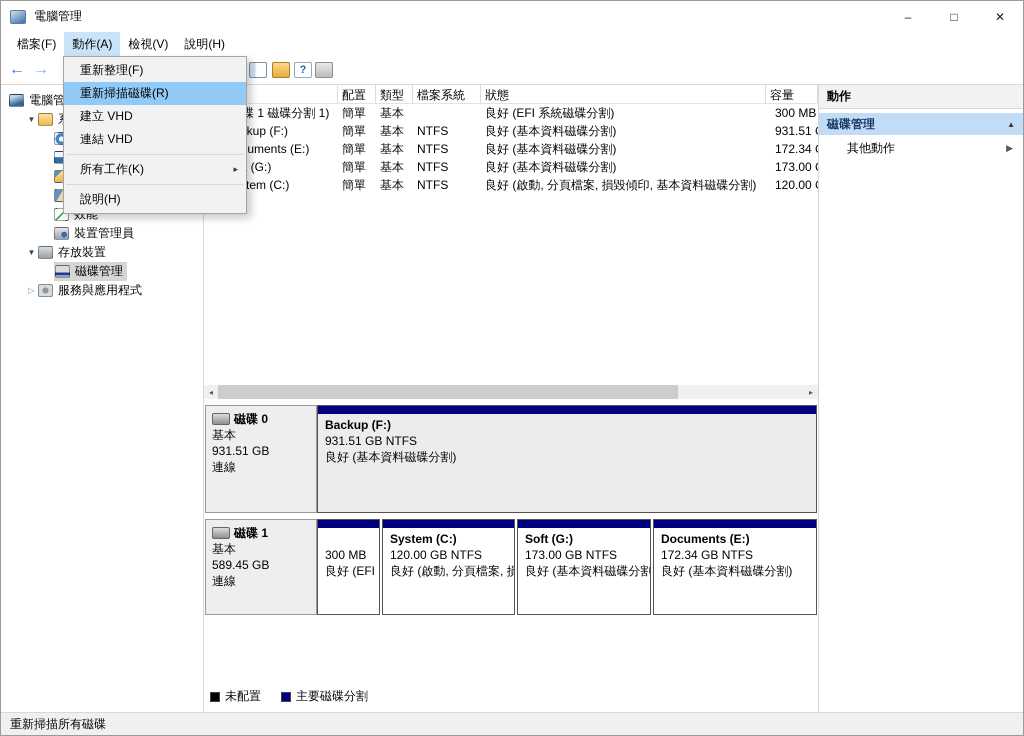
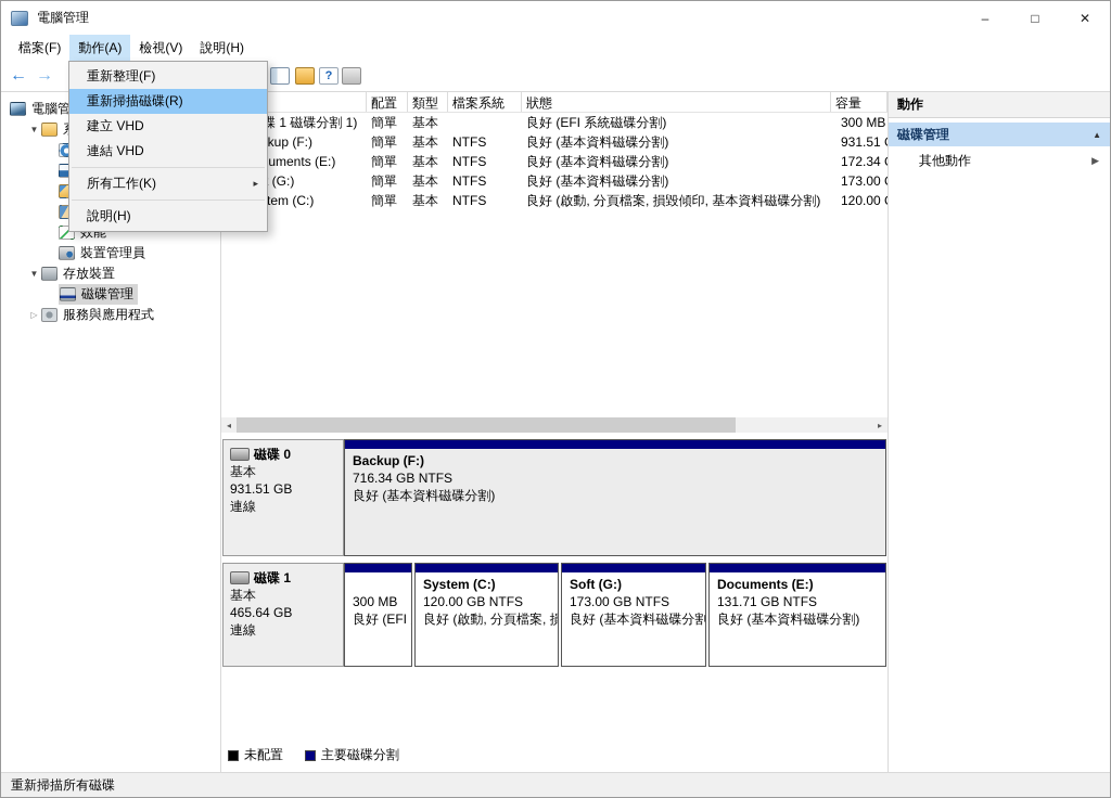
  電腦管理
  –
  □
  ✕
  檔案(F)
  動作(A)
  檢視(V)
  說明(H)
  ←
  →
  ?
  ▼
  效能
  裝置管理員
  ▼
  存放裝置
  磁碟管理
  ▷
  服務與應用程式
  配置
  類型
  檔案系統
  狀態
  容量
  碟 1 磁碟分割 1)
  簡單
  基本
  良好 (EFI 系統磁碟分割)
  300 MB
  kup (F:)
  簡單
  基本
  NTFS
  良好 (基本資料磁碟分割)
  931.51
  uments (E:)
  簡單
  基本
  NTFS
  良好 (基本資料磁碟分割)
  172.34
  簡單
  基本
  NTFS
  良好 (基本資料磁碟分割)
  173.00
  tem (C:)
  簡單
  基本
  NTFS
  良好 (啟動, 分頁檔案, 損毀傾印, 基本資料磁碟分割)
  120.00
  磁碟 0
  基本
  931.51 GB
  連線
  Backup (F:)
- 931.51 GB NTFS
+ 716.34 GB NTFS
  良好 (基本資料磁碟分割)
  磁碟 1
  基本
- 589.45 GB
+ 465.64 GB
  連線
  300 MB
  System (C:)
  120.00 GB NTFS
  Soft (G:)
  173.00 GB NTFS
  良好 (基本資料磁碟分割
  Documents (E:)
- 172.34 GB NTFS
+ 131.71 GB NTFS
  良好 (基本資料磁碟分割)
  未配置
  主要磁碟分割
  動作
  磁碟管理
  ▲
  其他動作
  ▶
  重新掃描所有磁碟
  重新整理(F)
  重新掃描磁碟(R)
  建立 VHD
  連結 VHD
  所有工作(K)
  ▸
  說明(H)
